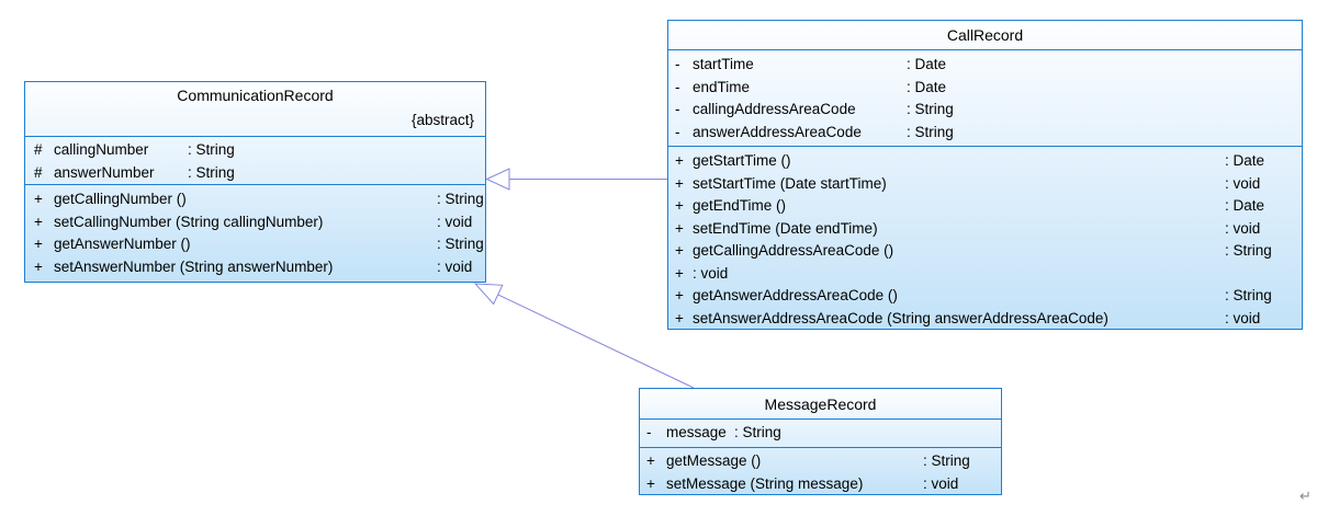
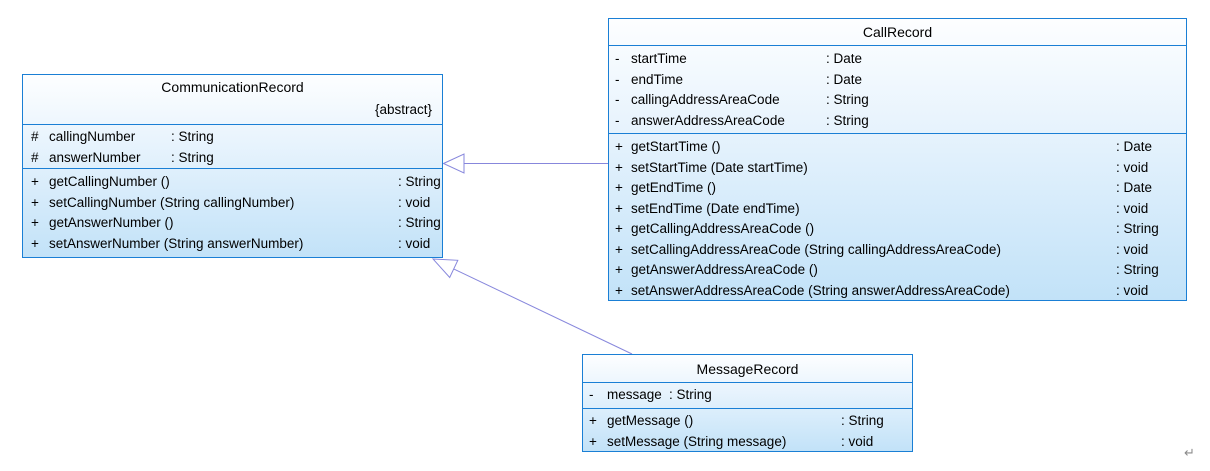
  CommunicationRecord
  {abstract}
  #
  callingNumber
  : String
  #
  answerNumber
  : String
  +
  getCallingNumber ()
  : String
  +
  setCallingNumber (String callingNumber)
  : void
  +
  getAnswerNumber ()
  : String
  +
  setAnswerNumber (String answerNumber)
  : void
  CallRecord
  -
  startTime
  : Date
  -
  endTime
  : Date
  -
  callingAddressAreaCode
  : String
  -
  answerAddressAreaCode
  : String
  +
  getStartTime ()
  : Date
  +
  setStartTime (Date startTime)
  : void
  +
  getEndTime ()
  : Date
  +
  setEndTime (Date endTime)
  : void
  +
  getCallingAddressAreaCode ()
  : String
  +
+ setCallingAddressAreaCode (String callingAddressAreaCode)
  : void
  +
  getAnswerAddressAreaCode ()
  : String
  +
  setAnswerAddressAreaCode (String answerAddressAreaCode)
  : void
  MessageRecord
  -
  message
  : String
  +
  getMessage ()
  : String
  +
  setMessage (String message)
  : void
  ↵
